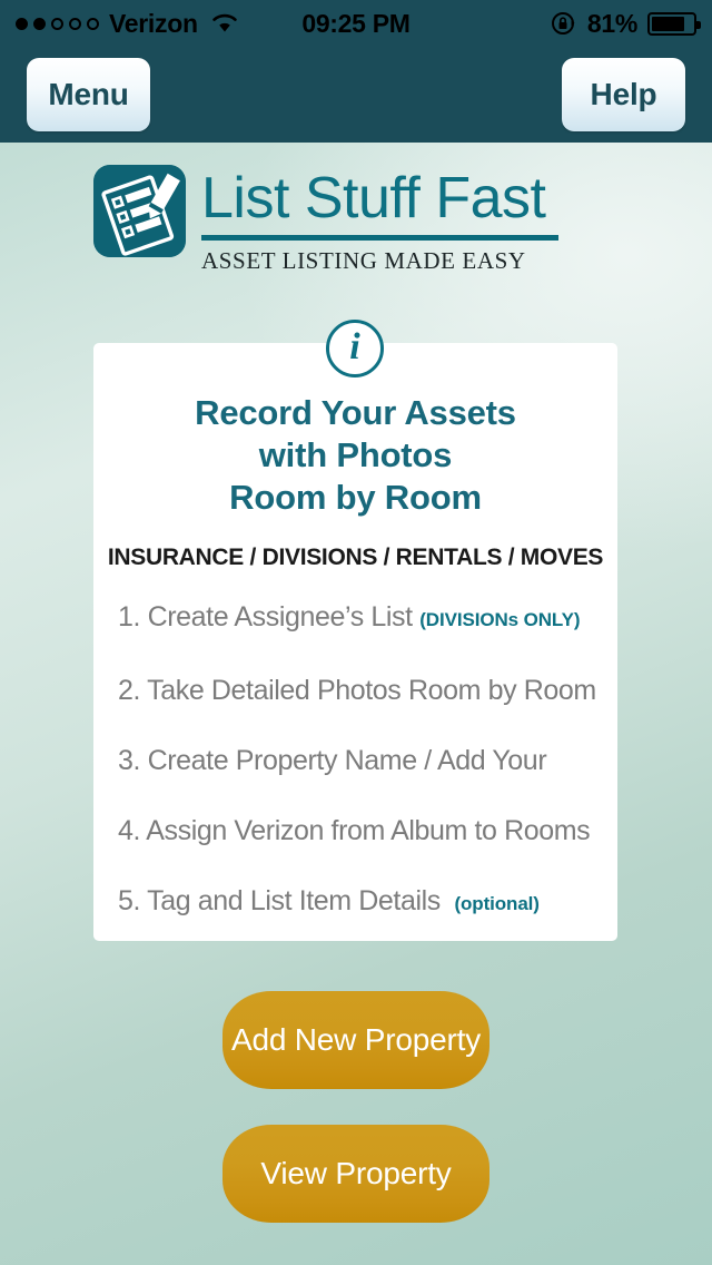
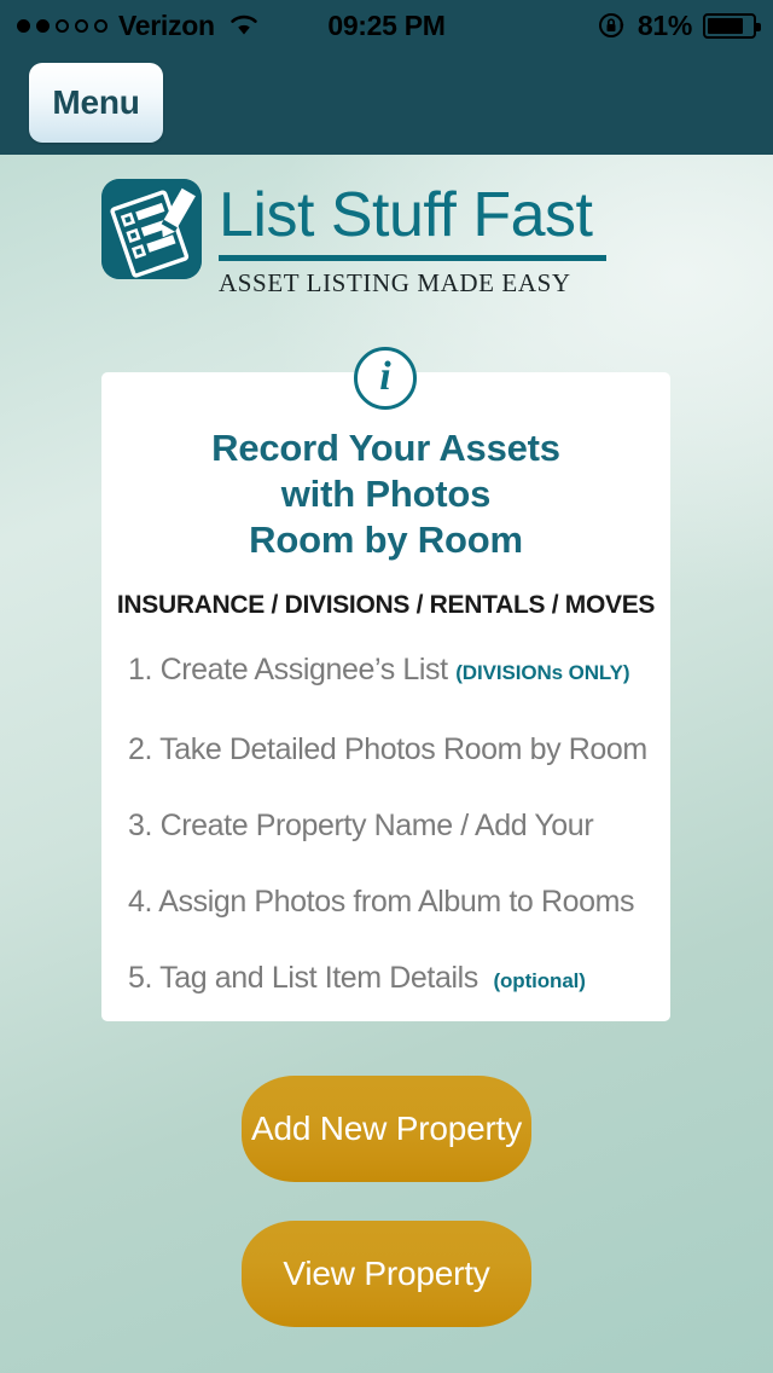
  Verizon
  09:25 PM
  81%
  Menu
- Help
  List Stuff Fast
  ASSET LISTING MADE EASY
  i
  Record Your Assets
  with Photos
  Room by Room
  INSURANCE / DIVISIONS / RENTALS / MOVES
  1. Create Assignee’s List (DIVISIONs ONLY)
  2. Take Detailed Photos Room by Room
  3. Create Property Name / Add Your
- 4. Assign Verizon from Album to Rooms
+ 4. Assign Photos from Album to Rooms
  5. Tag and List Item Details (optional)
  Add New Property
  View Property
